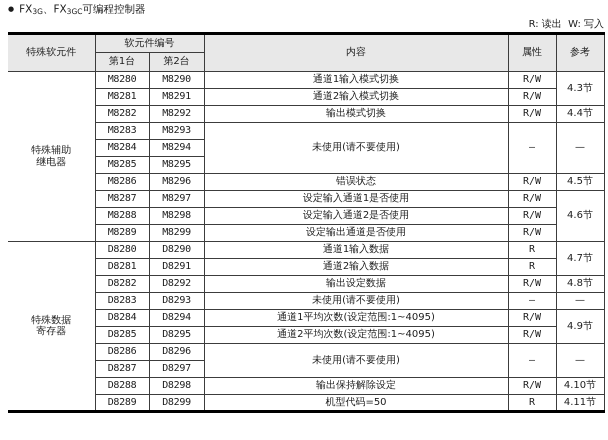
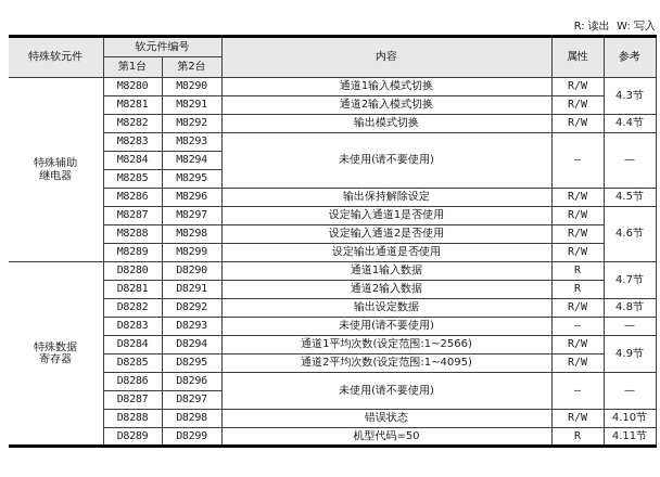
- ● FX3G、FX3GC可编程控制器
  R: 读出 W: 写入
  特殊软元件	软元件编号	内容	属性	参考
  第1台	第2台
  特殊辅助继电器	M8280	M8290	通道1输入模式切换	R/W	4.3节
  M8281	M8291	通道2输入模式切换	R/W
  M8282	M8292	输出模式切换	R/W	4.4节
  M8283	M8293	未使用(请不要使用)	—	—
  M8284	M8294
  M8285	M8295
- M8286	M8296	错误状态	R/W	4.5节
+ M8286	M8296	输出保持解除设定	R/W	4.5节
  M8287	M8297	设定输入通道1是否使用	R/W	4.6节
  M8288	M8298	设定输入通道2是否使用	R/W
  M8289	M8299	设定输出通道是否使用	R/W
  特殊数据寄存器	D8280	D8290	通道1输入数据	R	4.7节
  D8281	D8291	通道2输入数据	R
  D8282	D8292	输出设定数据	R/W	4.8节
  D8283	D8293	未使用(请不要使用)	—	—
- D8284	D8294	通道1平均次数(设定范围:1~4095)	R/W	4.9节
+ D8284	D8294	通道1平均次数(设定范围:1~2566)	R/W	4.9节
  D8285	D8295	通道2平均次数(设定范围:1~4095)	R/W
  D8286	D8296	未使用(请不要使用)	—	—
  D8287	D8297
- D8288	D8298	输出保持解除设定	R/W	4.10节
+ D8288	D8298	错误状态	R/W	4.10节
  D8289	D8299	机型代码=50	R	4.11节
